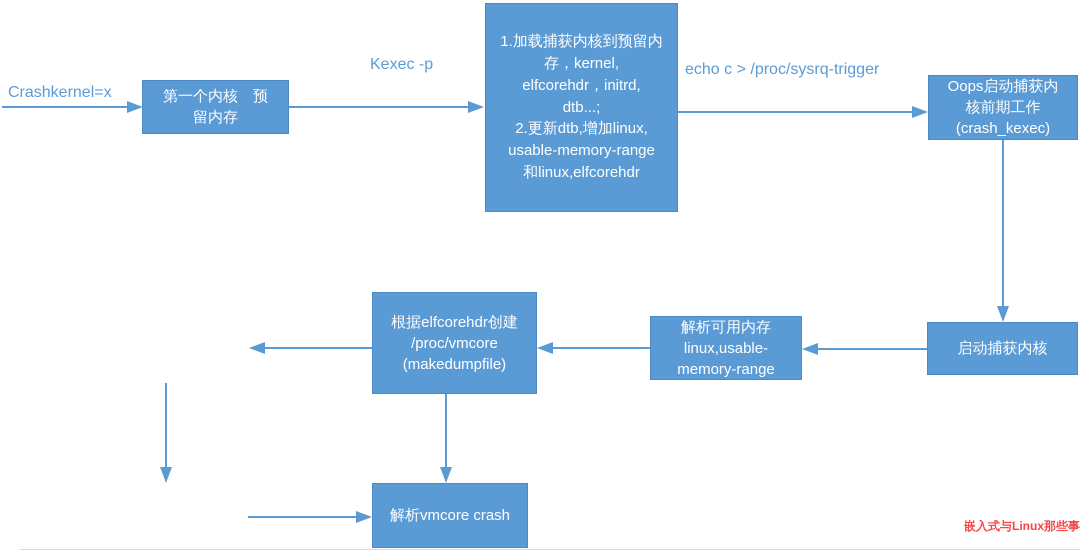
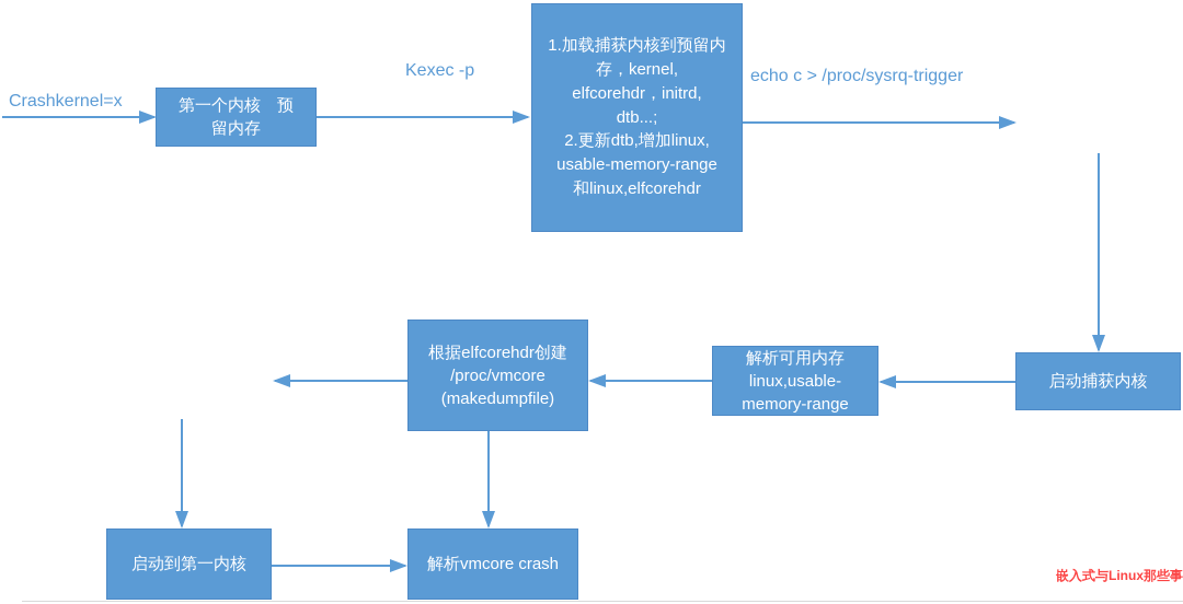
  Crashkernel=x
  Kexec -p
  echo c > /proc/sysrq-trigger
  第一个内核 预
  留内存
  1.加载捕获内核到预留内
  存，kernel,
  elfcorehdr，initrd,
  dtb...;
  2.更新dtb,增加linux,
  usable-memory-range
  和linux,elfcorehdr
- Oops启动捕获内
- 核前期工作
- (crash_kexec)
  启动捕获内核
  解析可用内存
  linux,usable-
  memory-range
  根据elfcorehdr创建
  /proc/vmcore
  (makedumpfile)
+ 启动到第一内核
  解析vmcore crash
  嵌入式与Linux那些事
